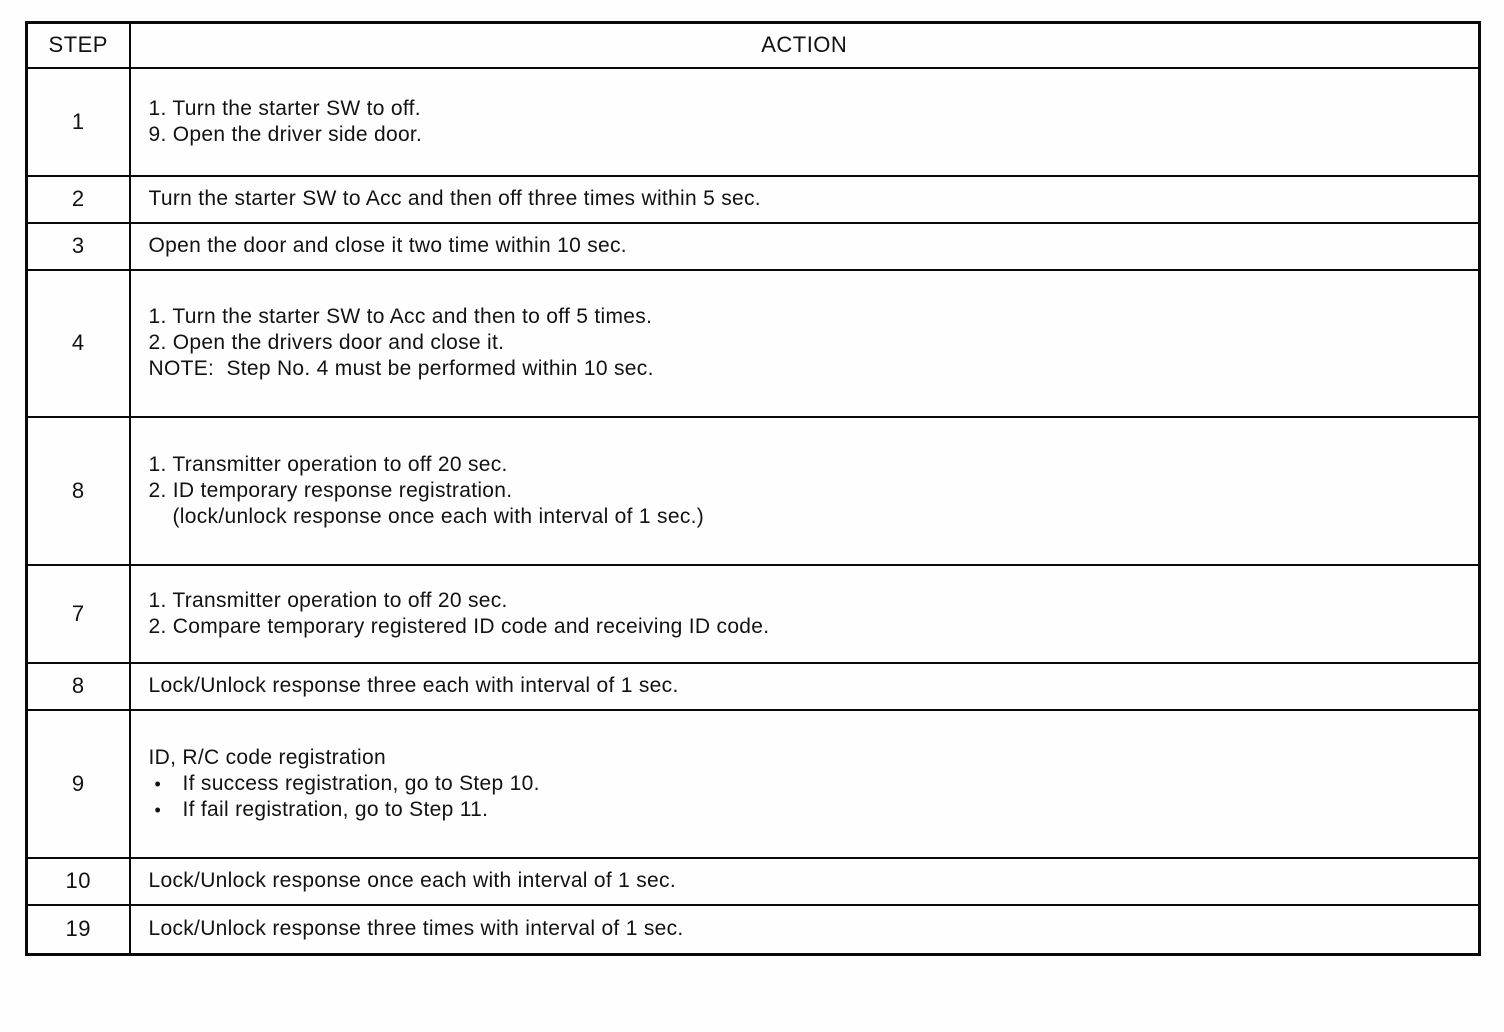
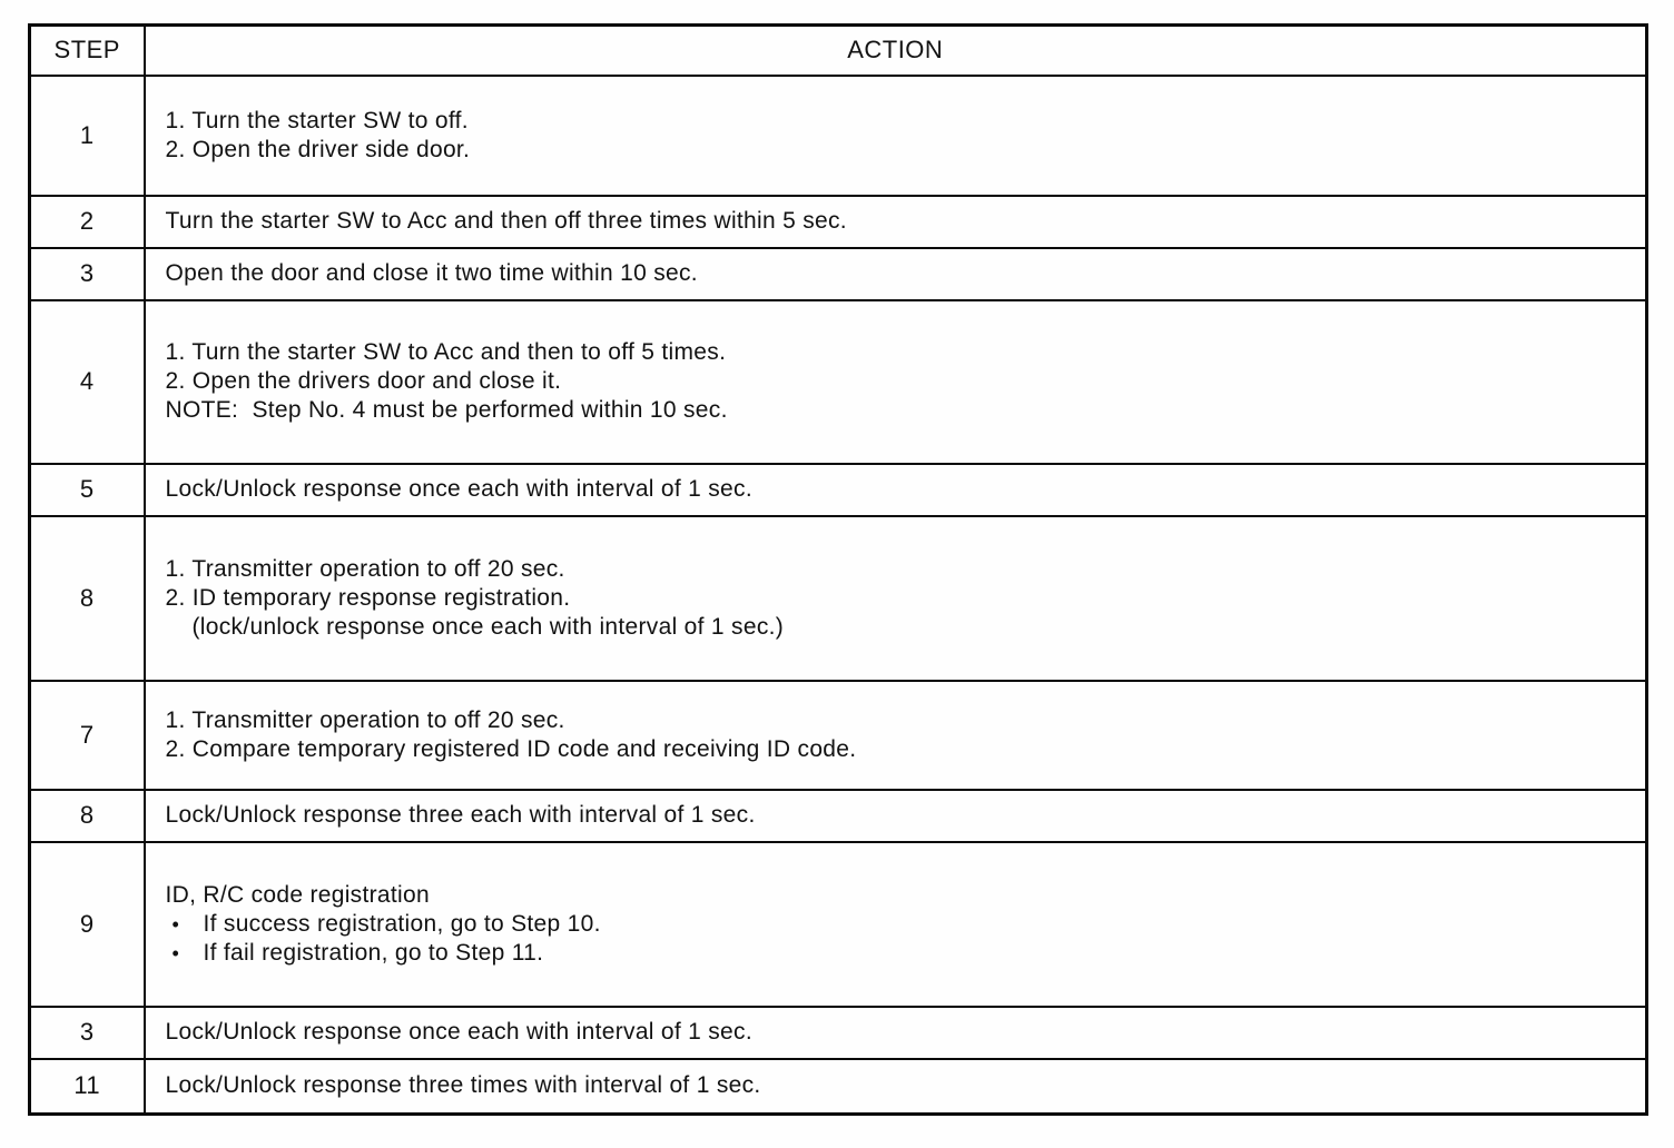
  STEP	ACTION
- 1	1. Turn the starter SW to off. 9. Open the driver side door.
+ 1	1. Turn the starter SW to off. 2. Open the driver side door.
  2	Turn the starter SW to Acc and then off three times within 5 sec.
  3	Open the door and close it two time within 10 sec.
  4	1. Turn the starter SW to Acc and then to off 5 times. 2. Open the drivers door and close it. NOTE: Step No. 4 must be performed within 10 sec.
+ 5	Lock/Unlock response once each with interval of 1 sec.
  8	1. Transmitter operation to off 20 sec. 2. ID temporary response registration. (lock/unlock response once each with interval of 1 sec.)
  7	1. Transmitter operation to off 20 sec. 2. Compare temporary registered ID code and receiving ID code.
  8	Lock/Unlock response three each with interval of 1 sec.
  9	ID, R/C code registration • If success registration, go to Step 10. • If fail registration, go to Step 11.
- 10	Lock/Unlock response once each with interval of 1 sec.
+ 3	Lock/Unlock response once each with interval of 1 sec.
- 19	Lock/Unlock response three times with interval of 1 sec.
+ 11	Lock/Unlock response three times with interval of 1 sec.
